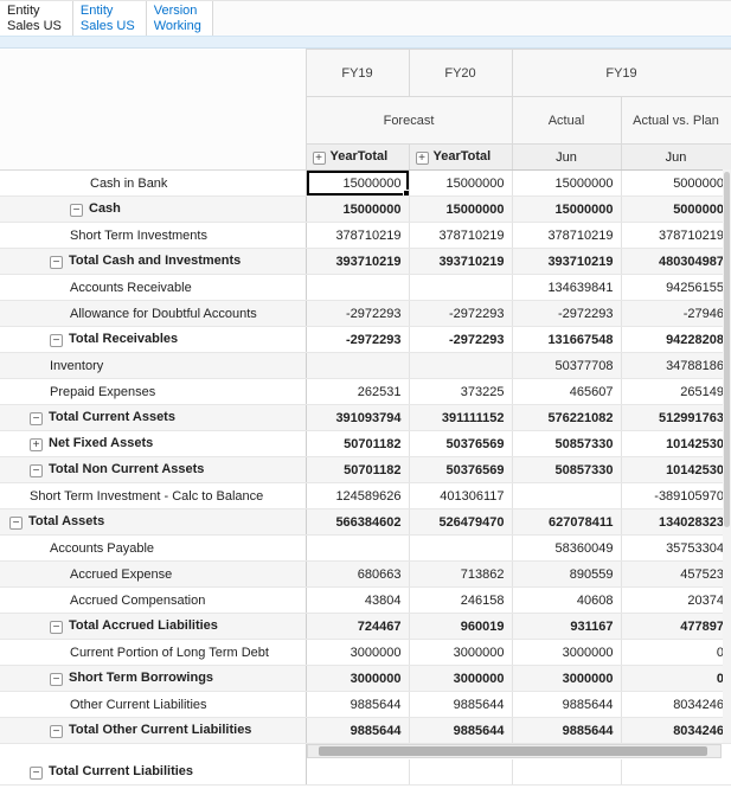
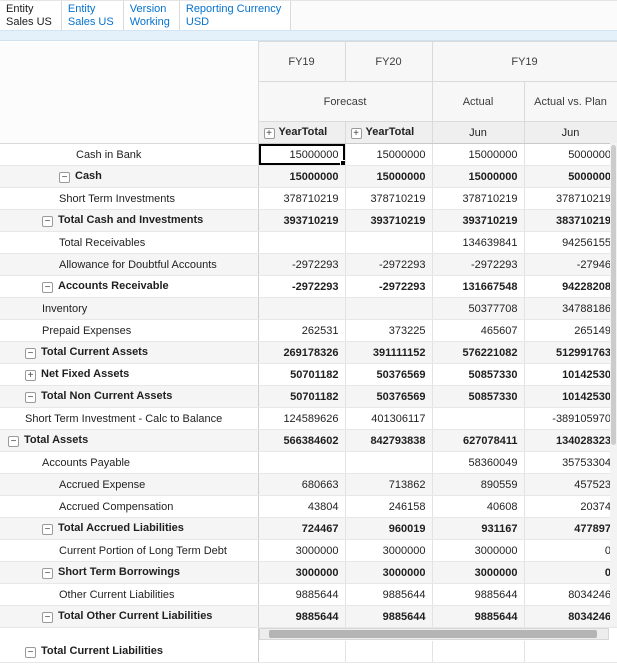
  Entity
  Sales US
  Entity
  Sales US
  Version
  Working
+ Reporting Currency
+ USD
  	FY19	FY20	FY19
  Forecast	Actual	Actual vs. Plan
  + YearTotal	+ YearTotal	Jun	Jun
  Cash in Bank	15000000	15000000	15000000	5000000
  − Cash	15000000	15000000	15000000	5000000
  Short Term Investments	378710219	378710219	378710219	378710219
- − Total Cash and Investments	393710219	393710219	393710219	480304987
+ − Total Cash and Investments	393710219	393710219	393710219	383710219
- Accounts Receivable			134639841	94256155
+ Total Receivables			134639841	94256155
  Allowance for Doubtful Accounts	-2972293	-2972293	-2972293	-27946
- − Total Receivables	-2972293	-2972293	131667548	94228208
+ − Accounts Receivable	-2972293	-2972293	131667548	94228208
  Inventory			50377708	34788186
  Prepaid Expenses	262531	373225	465607	265149
- − Total Current Assets	391093794	391111152	576221082	512991763
+ − Total Current Assets	269178326	391111152	576221082	512991763
  + Net Fixed Assets	50701182	50376569	50857330	10142530
  − Total Non Current Assets	50701182	50376569	50857330	10142530
  Short Term Investment - Calc to Balance	124589626	401306117		-389105970
- − Total Assets	566384602	526479470	627078411	134028323
+ − Total Assets	566384602	842793838	627078411	134028323
  Accounts Payable			58360049	35753304
  Accrued Expense	680663	713862	890559	457523
  Accrued Compensation	43804	246158	40608	20374
  − Total Accrued Liabilities	724467	960019	931167	477897
  Current Portion of Long Term Debt	3000000	3000000	3000000	0
  − Short Term Borrowings	3000000	3000000	3000000	0
  Other Current Liabilities	9885644	9885644	9885644	8034246
  − Total Other Current Liabilities	9885644	9885644	9885644	8034246
  − Total Current Liabilities
